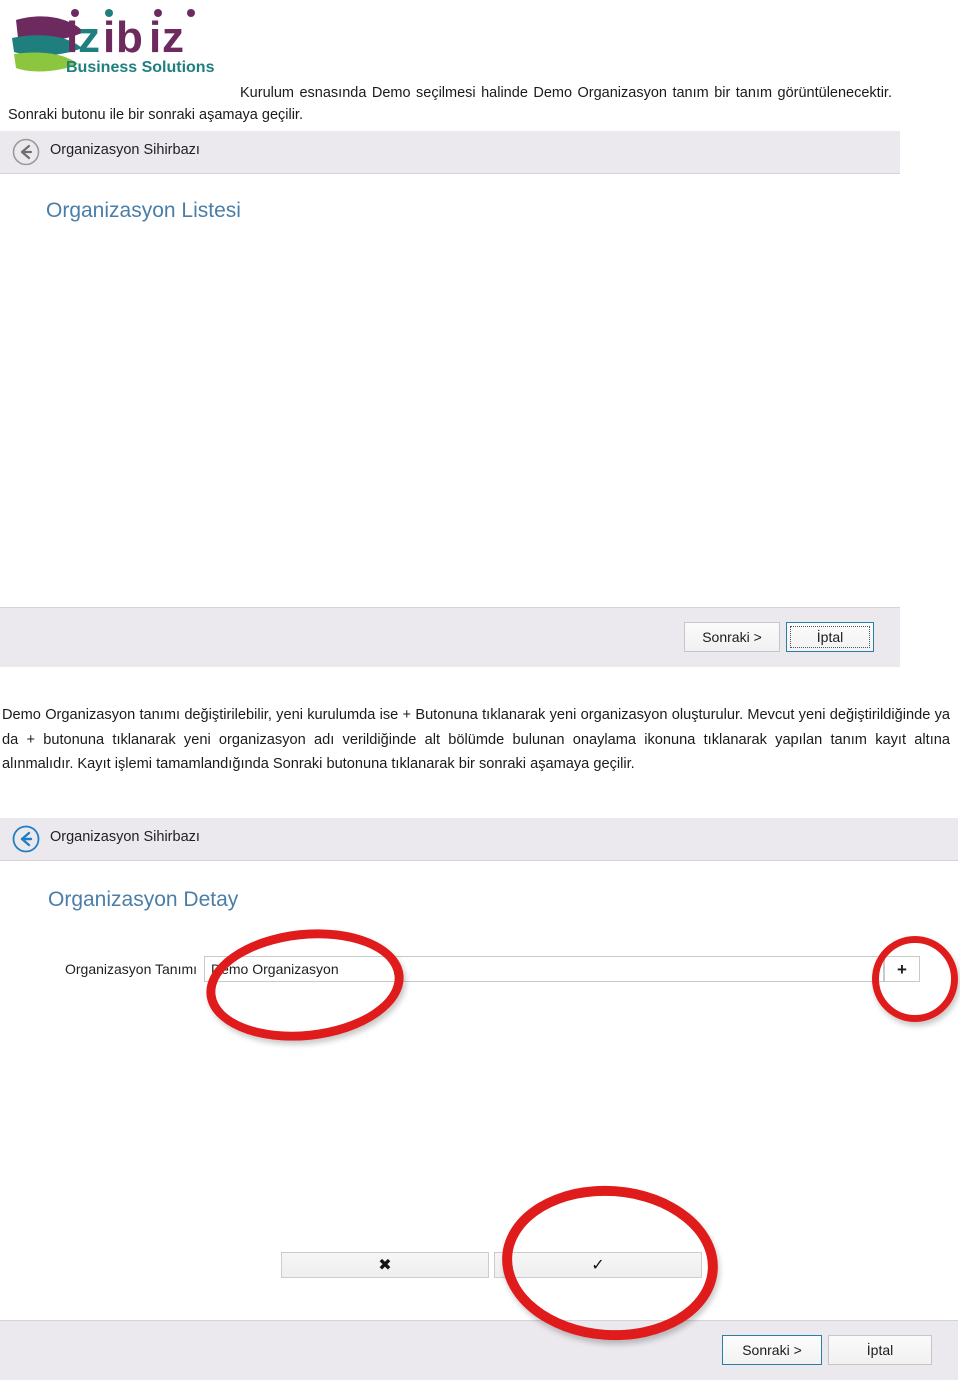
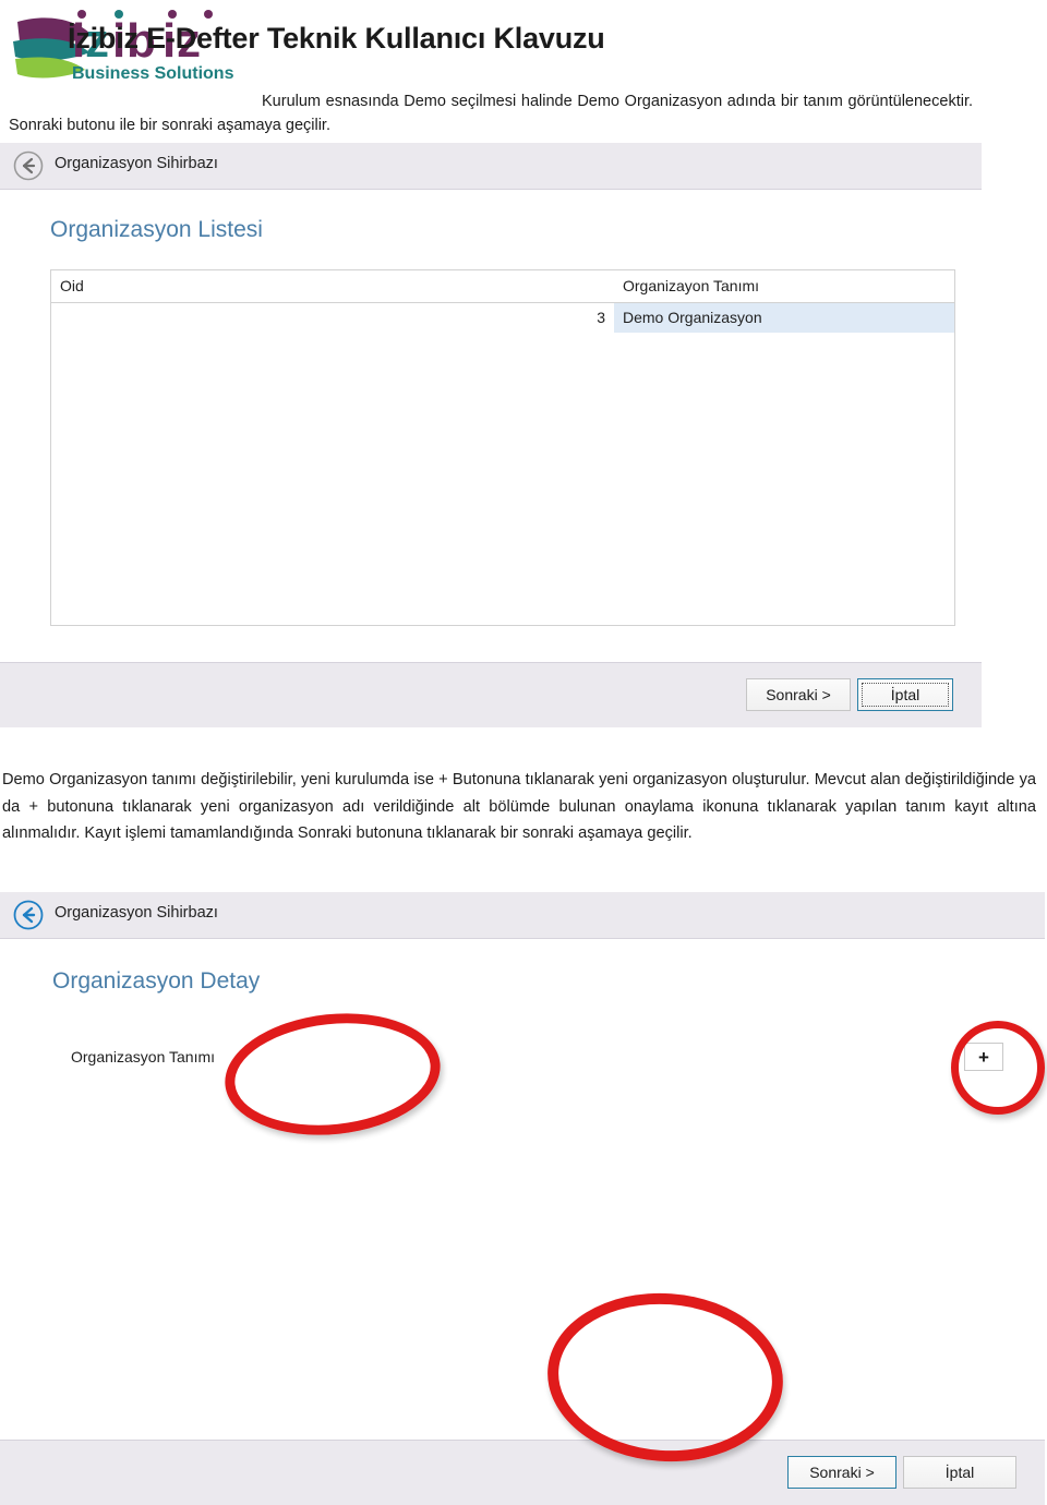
  i
  z
  i
  b
  i
  z
  Business Solutions
+ İzibiz E-Defter Teknik Kullanıcı Klavuzu
- Kurulum esnasında Demo seçilmesi halinde Demo Organizasyon tanım bir tanım görüntülenecektir. Sonraki butonu ile bir sonraki aşamaya geçilir.
+ Kurulum esnasında Demo seçilmesi halinde Demo Organizasyon adında bir tanım görüntülenecektir. Sonraki butonu ile bir sonraki aşamaya geçilir.
  Organizasyon Sihirbazı
  Organizasyon Listesi
+ Oid	Organizayon Tanımı
+ 3	Demo Organizasyon
  Sonraki >
  İptal
- Demo Organizasyon tanımı değiştirilebilir, yeni kurulumda ise + Butonuna tıklanarak yeni organizasyon oluşturulur. Mevcut yeni değiştirildiğinde ya da + butonuna tıklanarak yeni organizasyon adı verildiğinde alt bölümde bulunan onaylama ikonuna tıklanarak yapılan tanım kayıt altına alınmalıdır. Kayıt işlemi tamamlandığında Sonraki butonuna tıklanarak bir sonraki aşamaya geçilir.
+ Demo Organizasyon tanımı değiştirilebilir, yeni kurulumda ise + Butonuna tıklanarak yeni organizasyon oluşturulur. Mevcut alan değiştirildiğinde ya da + butonuna tıklanarak yeni organizasyon adı verildiğinde alt bölümde bulunan onaylama ikonuna tıklanarak yapılan tanım kayıt altına alınmalıdır. Kayıt işlemi tamamlandığında Sonraki butonuna tıklanarak bir sonraki aşamaya geçilir.
  Organizasyon Sihirbazı
  Organizasyon Detay
  Organizasyon Tanımı
- Demo Organizasyon
  +
- ✖
- ✓
  Sonraki >
  İptal
